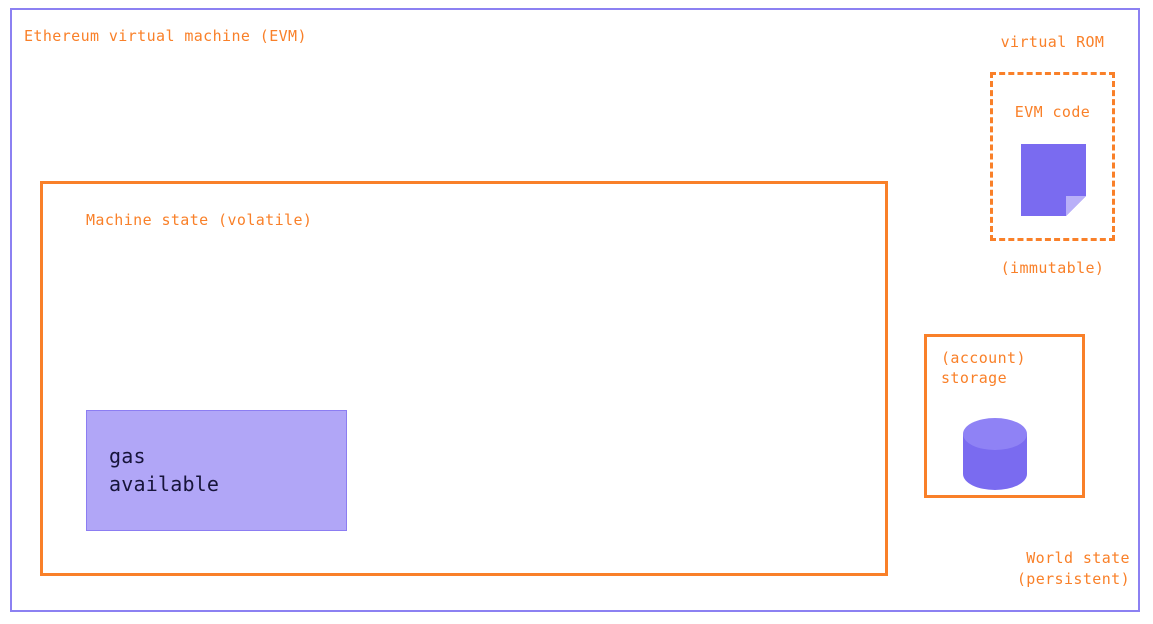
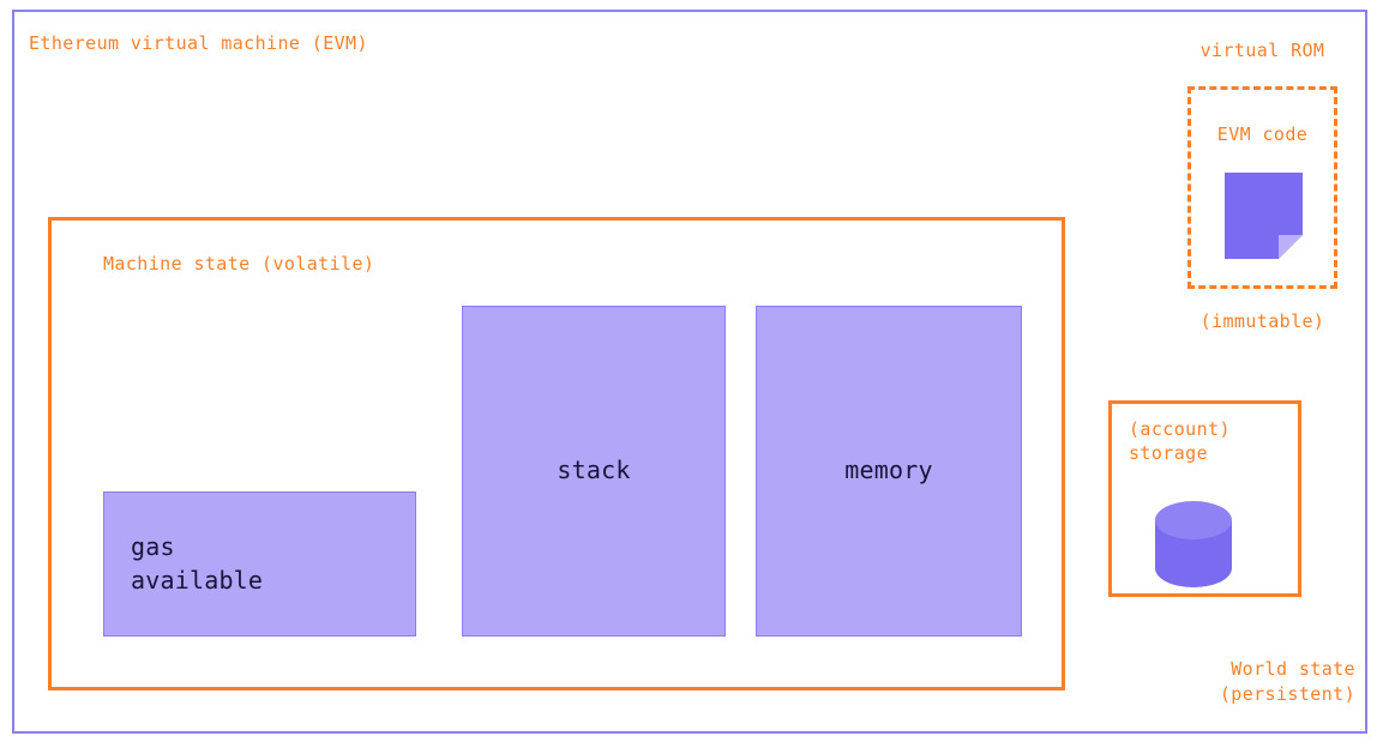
  Ethereum virtual machine (EVM)
  Machine state (volatile)
  gas
  available
+ stack
+ memory
  virtual ROM
  EVM code
  (immutable)
  (account)
  storage
  World state
  (persistent)
